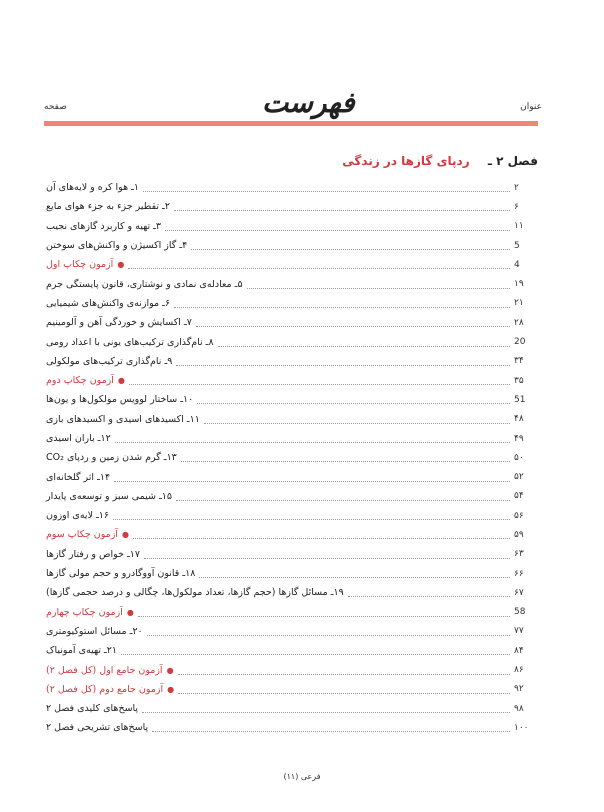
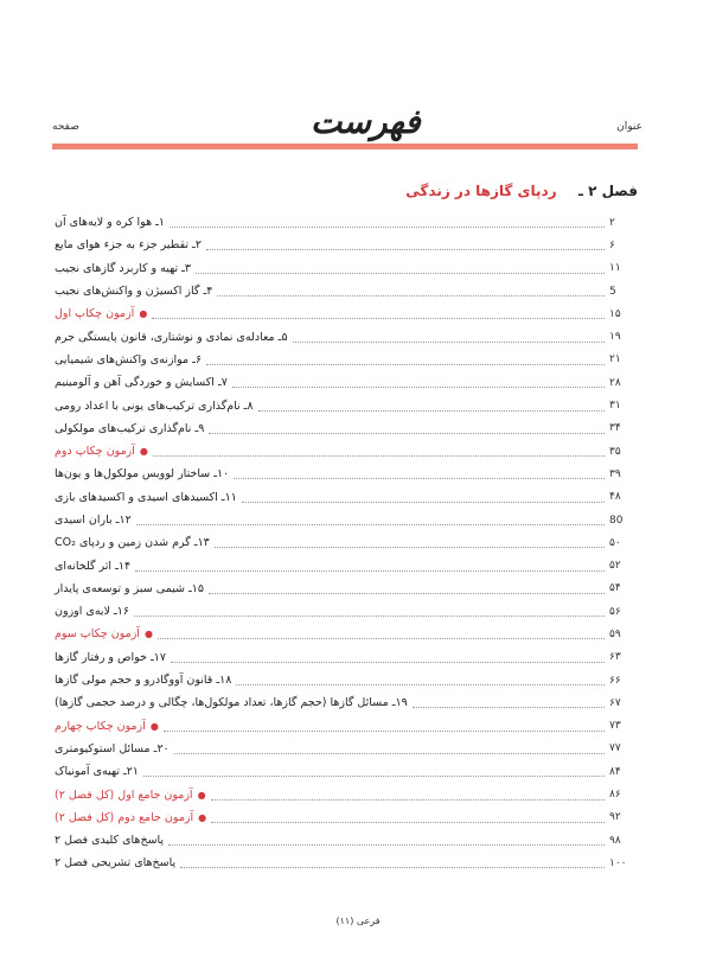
  صفحه
  فهرست
  عنوان
  فصل ۲ ـ ردپای گازها در زندگی
  ۱ـ هوا کره و لایه‌های آن
  ۲
  ۲ـ تقطیر جزء به جزء هوای مایع
  ۶
  ۳ـ تهیه و کاربرد گازهای نجیب
  ۱۱
- ۴ـ گاز اکسیژن و واکنش‌های سوختن
+ ۴ـ گاز اکسیژن و واکنش‌های نجیب
  5
  ●آزمون چکاپ اول
- 4
+ ۱۵
  ۵ـ معادله‌ی نمادی و نوشتاری، قانون پایستگی جرم
  ۱۹
  ۶ـ موازنه‌ی واکنش‌های شیمیایی
  ۲۱
  ۷ـ اکسایش و خوردگی آهن و آلومینیم
  ۲۸
  ۸ـ نام‌گذاری ترکیب‌های یونی با اعداد رومی
- 20
+ ۳۱
  ۹ـ نام‌گذاری ترکیب‌های مولکولی
  ۳۴
  ●آزمون چکاپ دوم
  ۳۵
  ۱۰ـ ساختار لوویس مولکول‌ها و یون‌ها
- 51
+ ۳۹
  ۱۱ـ اکسیدهای اسیدی و اکسیدهای بازی
  ۴۸
  ۱۲ـ باران اسیدی
- ۴۹
+ 80
  ۱۳ـ گرم شدن زمین و ردپای CO₂
  ۵۰
  ۱۴ـ اثر گلخانه‌ای
  ۵۲
  ۱۵ـ شیمی سبز و توسعه‌ی پایدار
  ۵۴
  ۱۶ـ لایه‌ی اوزون
  ۵۶
  ●آزمون چکاپ سوم
  ۵۹
  ۱۷ـ خواص و رفتار گازها
  ۶۳
  ۱۸ـ قانون آووگادرو و حجم مولی گازها
  ۶۶
  ۱۹ـ مسائل گازها (حجم گازها، تعداد مولکول‌ها، چگالی و درصد حجمی گازها)
  ۶۷
  ●آزمون چکاپ چهارم
- 58
+ ۷۳
  ۲۰ـ مسائل استوکیومتری
  ۷۷
  ۲۱ـ تهیه‌ی آمونیاک
  ۸۴
  ●آزمون جامع اول (کل فصل ۲)
  ۸۶
  ●آزمون جامع دوم (کل فصل ۲)
  ۹۲
  پاسخ‌های کلیدی فصل ۲
  ۹۸
  پاسخ‌های تشریحی فصل ۲
  ۱۰۰
  فرعی (۱۱)
